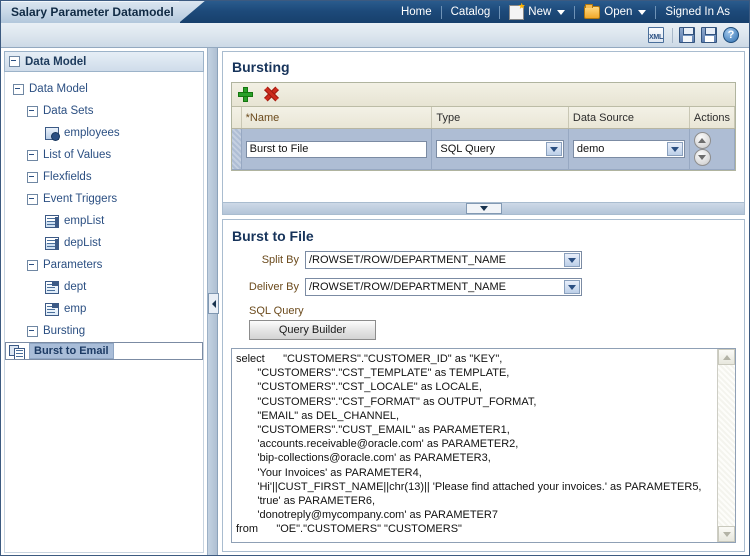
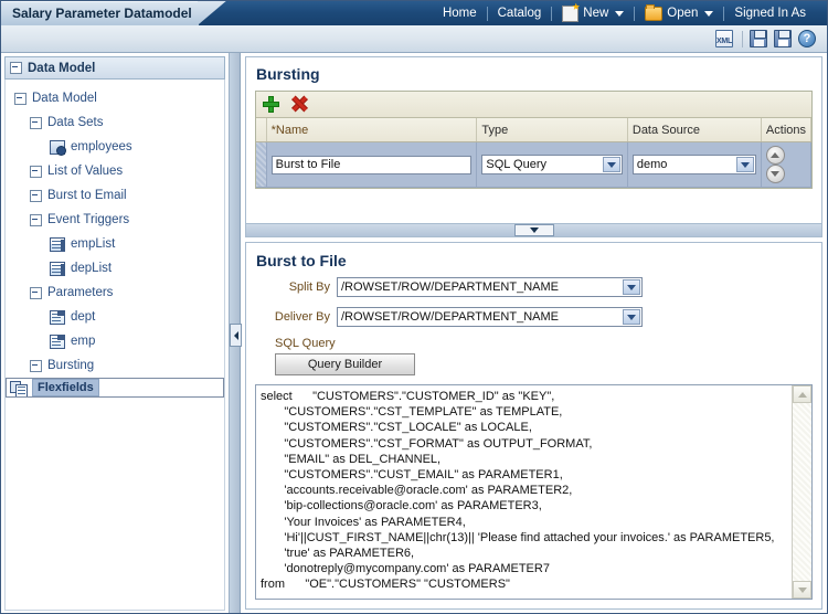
  Salary Parameter Datamodel
  Home
  Catalog
  New
  Open
  Signed In As
  ?
  Data Model
  Data Model
  Data Sets
  employees
  List of Values
- Flexfields
+ Burst to Email
  Event Triggers
  empList
  depList
  Parameters
  dept
  emp
  Bursting
- Burst to Email
+ Flexfields
  Bursting
  	*Name	Type	Data Source	Actions
  	Burst to File	SQL Query	demo
  Burst to File
  Split By
  /ROWSET/ROW/DEPARTMENT_NAME
  Deliver By
  /ROWSET/ROW/DEPARTMENT_NAME
  SQL Query
  Query Builder
  select "CUSTOMERS"."CUSTOMER_ID" as "KEY",
  "CUSTOMERS"."CST_TEMPLATE" as TEMPLATE,
  "CUSTOMERS"."CST_LOCALE" as LOCALE,
  "CUSTOMERS"."CST_FORMAT" as OUTPUT_FORMAT,
  "EMAIL" as DEL_CHANNEL,
  "CUSTOMERS"."CUST_EMAIL" as PARAMETER1,
  'accounts.receivable@oracle.com' as PARAMETER2,
  'bip-collections@oracle.com' as PARAMETER3,
  'Your Invoices' as PARAMETER4,
  'Hi'||CUST_FIRST_NAME||chr(13)|| 'Please find attached your invoices.' as PARAMETER5,
  'true' as PARAMETER6,
  'donotreply@mycompany.com' as PARAMETER7
  from "OE"."CUSTOMERS" "CUSTOMERS"
